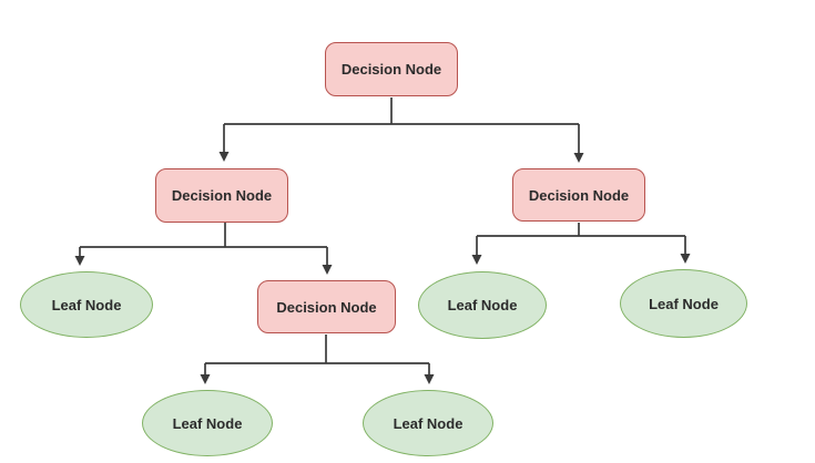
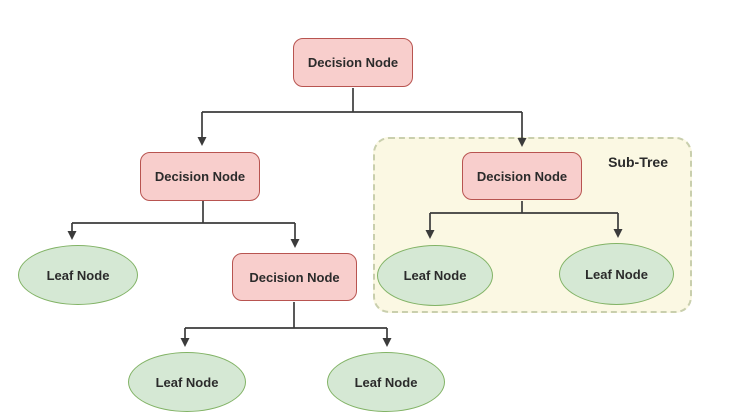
+ Sub-Tree
  Decision Node
  Decision Node
  Decision Node
  Decision Node
  Leaf Node
  Leaf Node
  Leaf Node
  Leaf Node
  Leaf Node
